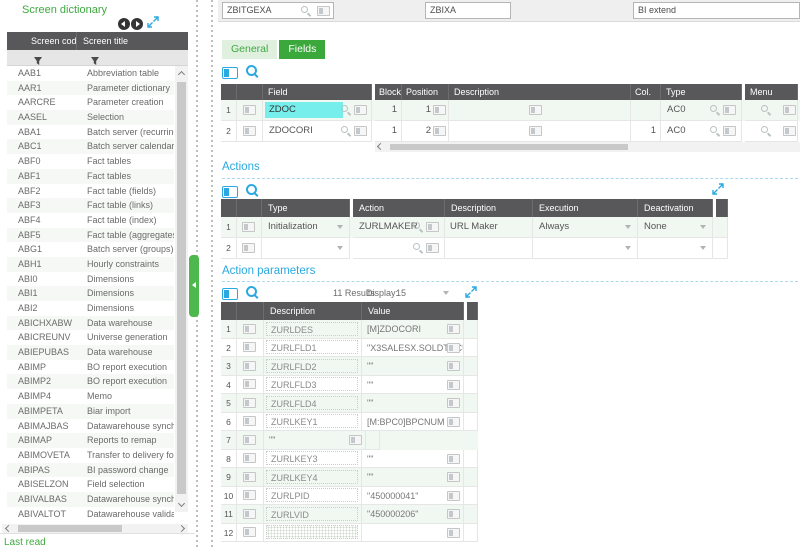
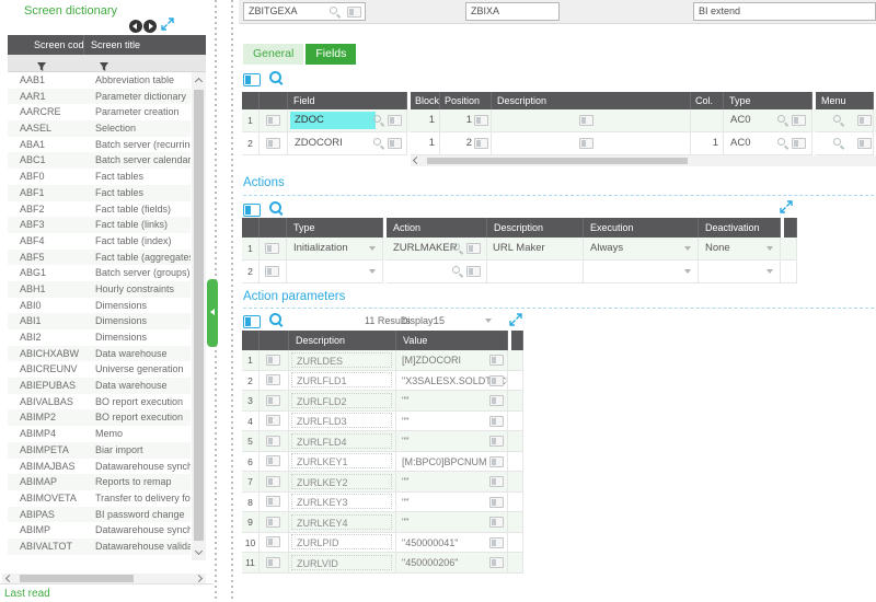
  Screen dictionary
  Screen cod
  Screen title
  AAB1
  Abbreviation table
  AAR1
  Parameter dictionary
  AARCRE
  Parameter creation
  AASEL
  Selection
  ABA1
  Batch server (recurrin
  ABC1
  Batch server calendar
  ABF0
  Fact tables
  ABF1
  Fact tables
  ABF2
  Fact table (fields)
  ABF3
  Fact table (links)
  ABF4
  Fact table (index)
  ABF5
  Fact table (aggregate
  ABG1
  Batch server (groups)
  ABH1
  Hourly constraints
  ABI0
  Dimensions
  ABI1
  Dimensions
  ABI2
  Dimensions
  ABICHXABW
  Data warehouse
  ABICREUNV
  Universe generation
  ABIEPUBAS
  Data warehouse
- ABIMP
+ ABIVALBAS
  BO report execution
  ABIMP2
  BO report execution
  ABIMP4
  Memo
  ABIMPETA
  Biar import
  ABIMAJBAS
  Datawarehouse synch
  ABIMAP
  Reports to remap
  ABIMOVETA
  Transfer to delivery fo
  ABIPAS
  BI password change
- ABISELZON
- Field selection
- ABIVALBAS
+ ABIMP
  Datawarehouse synch
  ABIVALTOT
  Datawarehouse valida
  Last read
  ZBITGEXA
  ZBIXA
  BI extend
  General
  Fields
  Field
  Block
  Position
  Description
  Col.
  Type
  Menu
  1
  ZDOC
  1
  1
  AC0
  2
  ZDOCORI
  1
  2
  1
  AC0
  Actions
  Type
  Action
  Description
  Execution
  Deactivation
  1
  Initialization
  ZURLMAKE
  URL Maker
  Always
  None
  2
  Action parameters
  11 Results
  Display:
  15
  Description
  Value
  1
  ZURLDES
  [M]ZDOCORI
  2
  ZURLFLD1
  3
  ZURLFLD2
  ""
  4
  ZURLFLD3
  ""
  5
  ZURLFLD4
  ""
  6
  ZURLKEY1
  [M:BPC0]BPCNUM
  7
+ ZURLKEY2
  ""
  8
  ZURLKEY3
  ""
  9
  ZURLKEY4
  ""
  10
  ZURLPID
  "450000041"
  11
  ZURLVID
  "450000206"
- 12
